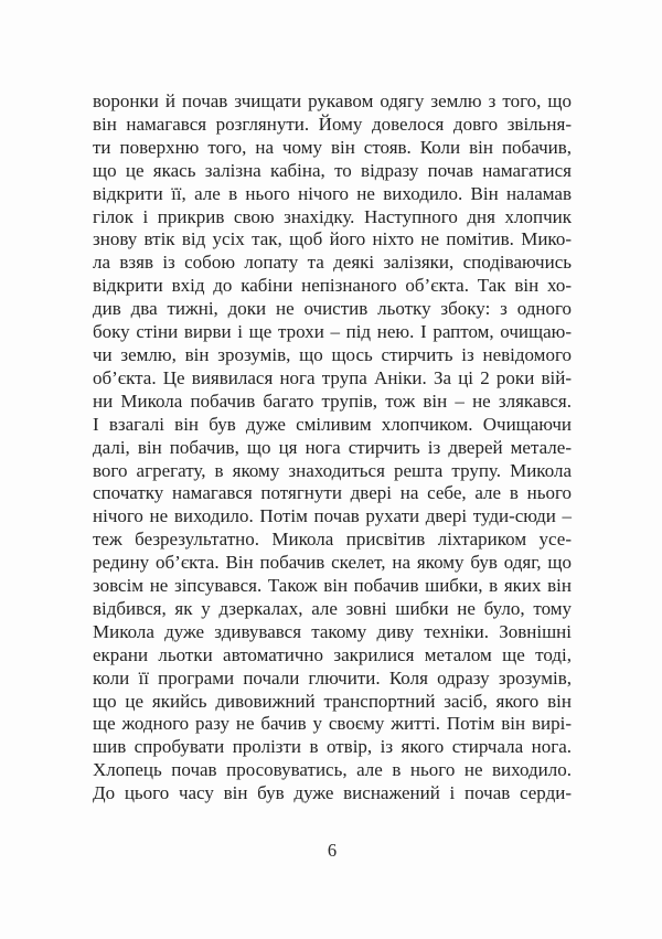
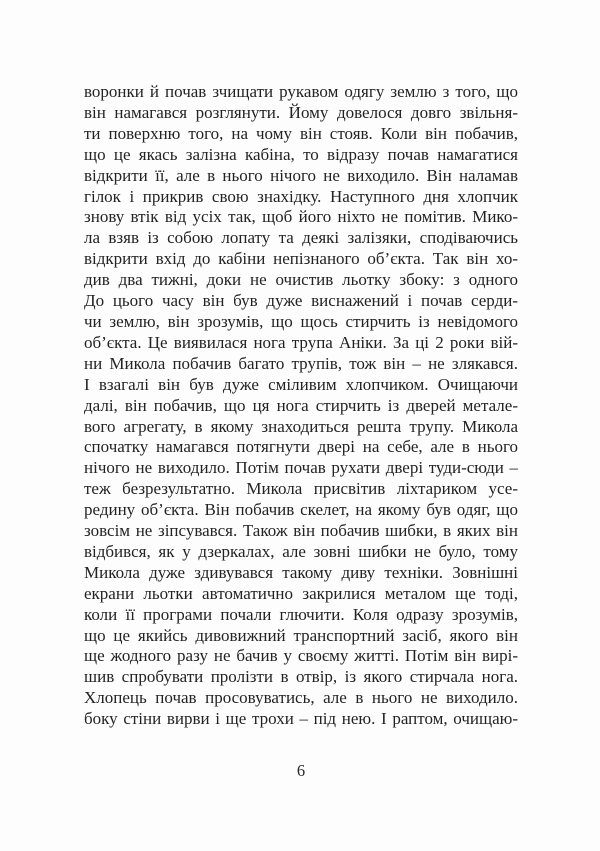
  воронки й почав зчищати рукавом одягу землю з того, що
  він намагався розглянути. Йому довелося довго звільня-
  ти поверхню того, на чому він стояв. Коли він побачив,
  що це якась залізна кабіна, то відразу почав намагатися
  відкрити її, але в нього нічого не виходило. Він наламав
  гілок і прикрив свою знахідку. Наступного дня хлопчик
  знову втік від усіх так, щоб його ніхто не помітив. Мико-
  ла взяв із собою лопату та деякі залізяки, сподіваючись
  відкрити вхід до кабіни непізнаного об’єкта. Так він хо-
  див два тижні, доки не очистив льотку збоку: з одного
- боку стіни вирви і ще трохи – під нею. І раптом, очищаю-
+ До цього часу він був дуже виснажений і почав серди-
  чи землю, він зрозумів, що щось стирчить із невідомого
  об’єкта. Це виявилася нога трупа Аніки. За ці 2 роки вій-
  ни Микола побачив багато трупів, тож він – не злякався.
  І взагалі він був дуже сміливим хлопчиком. Очищаючи
  далі, він побачив, що ця нога стирчить із дверей метале-
  вого агрегату, в якому знаходиться решта трупу. Микола
  спочатку намагався потягнути двері на себе, але в нього
  нічого не виходило. Потім почав рухати двері туди-сюди –
  теж безрезультатно. Микола присвітив ліхтариком усе-
  редину об’єкта. Він побачив скелет, на якому був одяг, що
  зовсім не зіпсувався. Також він побачив шибки, в яких він
  відбився, як у дзеркалах, але зовні шибки не було, тому
  Микола дуже здивувався такому диву техніки. Зовнішні
  екрани льотки автоматично закрилися металом ще тоді,
  коли її програми почали глючити. Коля одразу зрозумів,
  що це якийсь дивовижний транспортний засіб, якого він
  ще жодного разу не бачив у своєму житті. Потім він вирі-
  шив спробувати пролізти в отвір, із якого стирчала нога.
  Хлопець почав просовуватись, але в нього не виходило.
- До цього часу він був дуже виснажений і почав серди-
+ боку стіни вирви і ще трохи – під нею. І раптом, очищаю-
  6
